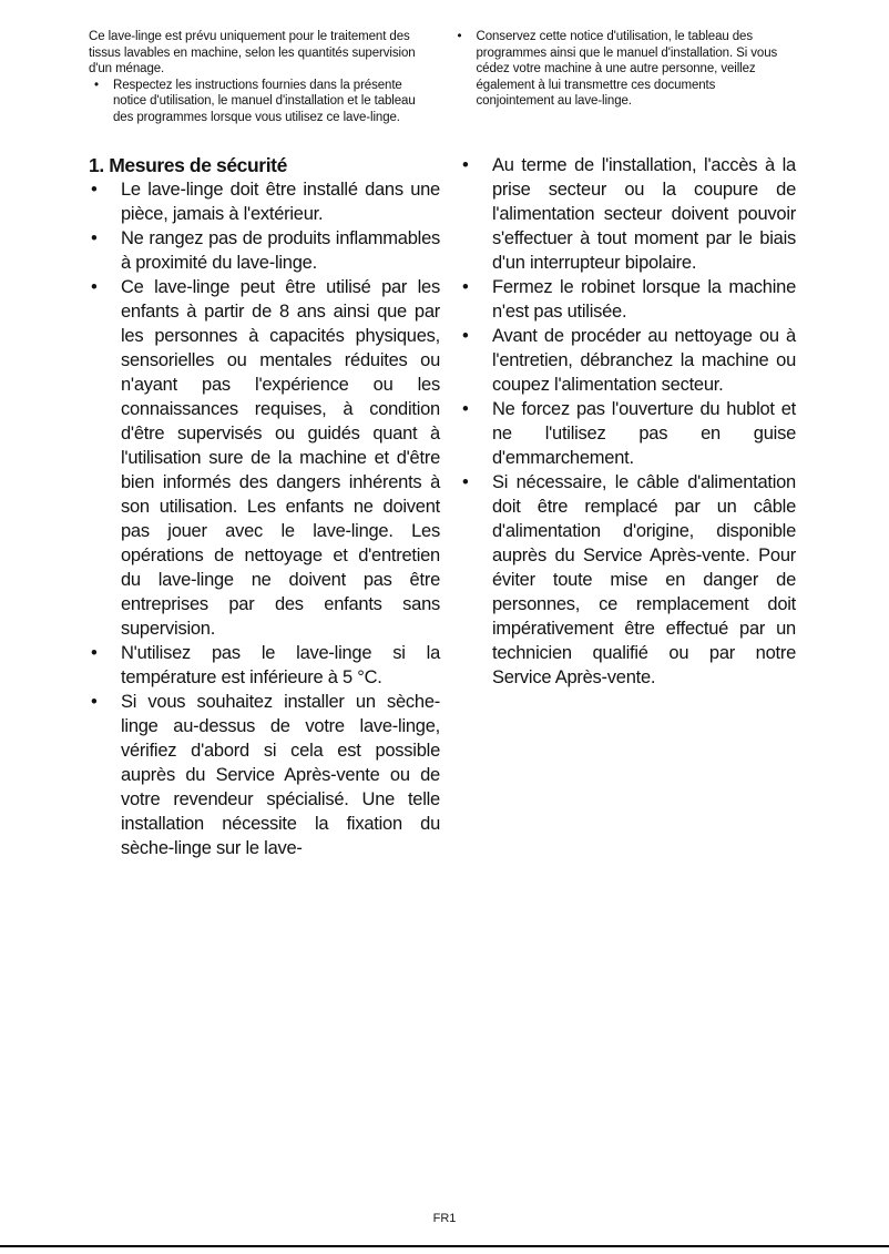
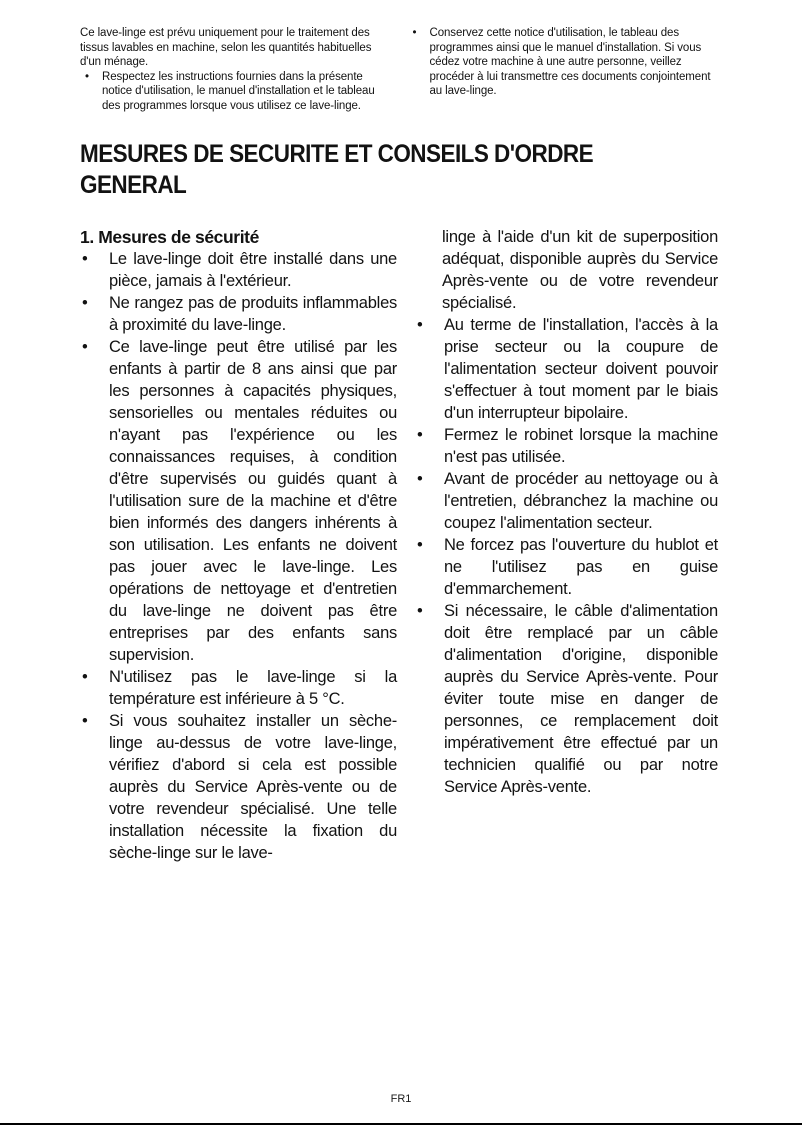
- Ce lave-linge est prévu uniquement pour le traitement des tissus lavables en machine, selon les quantités supervision d'un ménage.
+ Ce lave-linge est prévu uniquement pour le traitement des tissus lavables en machine, selon les quantités habituelles d'un ménage.
  •
  Respectez les instructions fournies dans la présente notice d'utilisation, le manuel d'installation et le tableau des programmes lorsque vous utilisez ce lave-linge.
  •
- Conservez cette notice d'utilisation, le tableau des programmes ainsi que le manuel d'installation. Si vous cédez votre machine à une autre personne, veillez également à lui transmettre ces documents conjointement au lave-linge.
+ Conservez cette notice d'utilisation, le tableau des programmes ainsi que le manuel d'installation. Si vous cédez votre machine à une autre personne, veillez procéder à lui transmettre ces documents conjointement au lave-linge.
+ MESURES DE SECURITE ET CONSEILS D'ORDRE GENERAL
  1. Mesures de sécurité
  •
  Le lave-linge doit être installé dans une pièce, jamais à l'extérieur.
  •
  Ne rangez pas de produits inflammables à proximité du lave-linge.
  •
  Ce lave-linge peut être utilisé par les enfants à partir de 8 ans ainsi que par les personnes à capacités physiques, sensorielles ou mentales réduites ou n'ayant pas l'expérience ou les connaissances requises, à condition d'être supervisés ou guidés quant à l'utilisation sure de la machine et d'être bien informés des dangers inhérents à son utilisation. Les enfants ne doivent pas jouer avec le lave-linge. Les opérations de nettoyage et d'entretien du lave-linge ne doivent pas être entreprises par des enfants sans supervision.
  •
  N'utilisez pas le lave-linge si la température est inférieure à 5 °C.
  •
  Si vous souhaitez installer un sèche-linge au-dessus de votre lave-linge, vérifiez d'abord si cela est possible auprès du Service Après-vente ou de votre revendeur spécialisé. Une telle installation nécessite la fixation du sèche-linge sur le lave-
+ linge à l'aide d'un kit de superposition adéquat, disponible auprès du Service Après-vente ou de votre revendeur spécialisé.
  •
  Au terme de l'installation, l'accès à la prise secteur ou la coupure de l'alimentation secteur doivent pouvoir s'effectuer à tout moment par le biais d'un interrupteur bipolaire.
  •
  Fermez le robinet lorsque la machine n'est pas utilisée.
  •
  Avant de procéder au nettoyage ou à l'entretien, débranchez la machine ou coupez l'alimentation secteur.
  •
  Ne forcez pas l'ouverture du hublot et ne l'utilisez pas en guise d'emmarchement.
  •
  Si nécessaire, le câble d'alimentation doit être remplacé par un câble d'alimentation d'origine, disponible auprès du Service Après-vente. Pour éviter toute mise en danger de personnes, ce remplacement doit impérativement être effectué par un technicien qualifié ou par notre Service Après-vente.
  FR1
